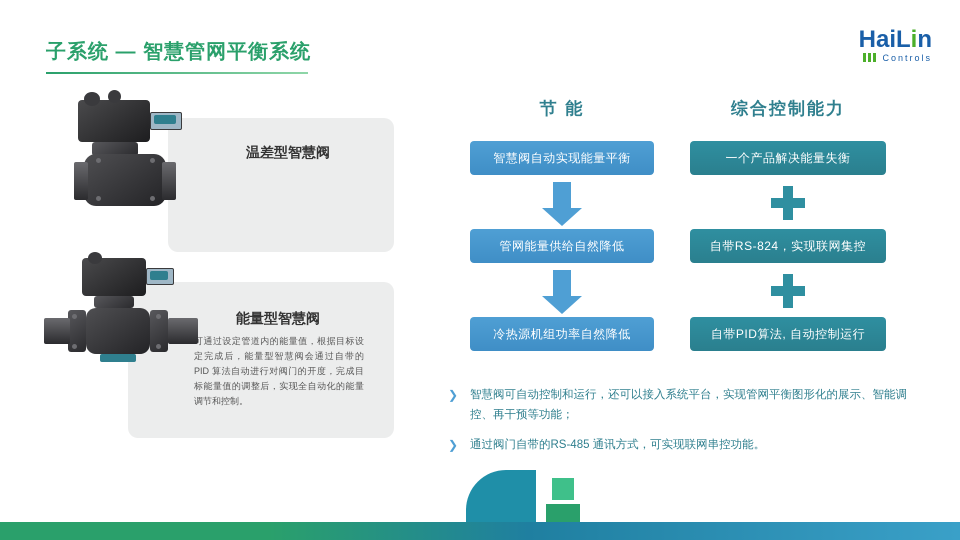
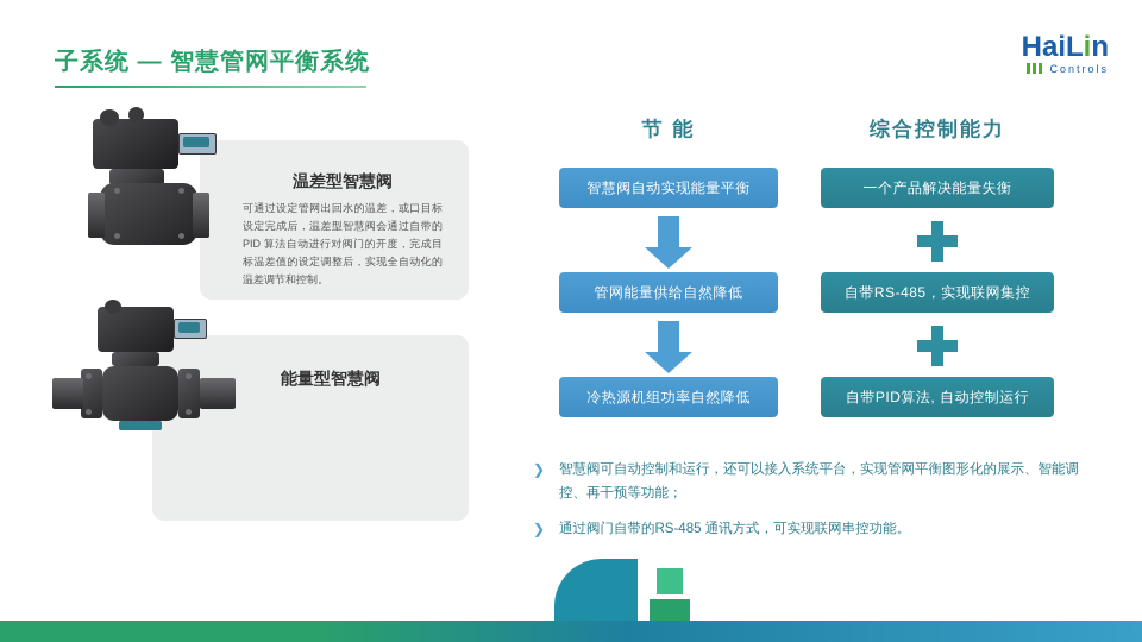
  子系统 — 智慧管网平衡系统
  HaiLin
  Controls
  温差型智慧阀
+ 可通过设定管网出回水的温差，或口目标设定完成后，温差型智慧阀会通过自带的 PID 算法自动进行对阀门的开度，完成目标温差值的设定调整后，实现全自动化的温差调节和控制。
  能量型智慧阀
- 可通过设定管道内的能量值，根据目标设定完成后，能量型智慧阀会通过自带的 PID 算法自动进行对阀门的开度，完成目标能量值的调整后，实现全自动化的能量调节和控制。
  节 能
  综合控制能力
  智慧阀自动实现能量平衡
  管网能量供给自然降低
  冷热源机组功率自然降低
  一个产品解决能量失衡
- 自带RS-824，实现联网集控
+ 自带RS-485，实现联网集控
  自带PID算法, 自动控制运行
  ❯
  智慧阀可自动控制和运行，还可以接入系统平台，实现管网平衡图形化的展示、智能调控、再干预等功能；
  ❯
  通过阀门自带的RS-485 通讯方式，可实现联网串控功能。
